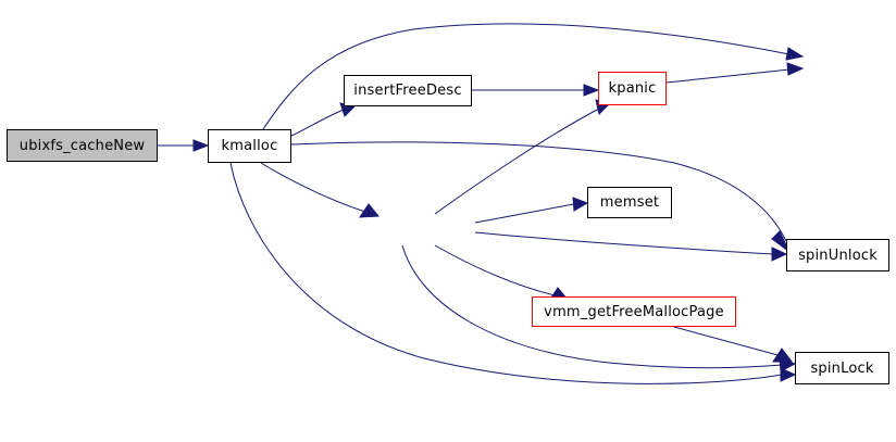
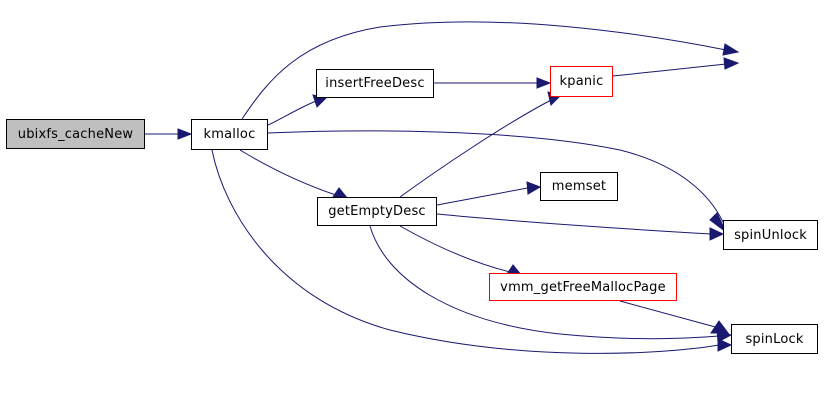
  ubixfs_cacheNew
  kmalloc
  insertFreeDesc
  kpanic
+ getEmptyDesc
  memset
  spinUnlock
  vmm_getFreeMallocPage
  spinLock
